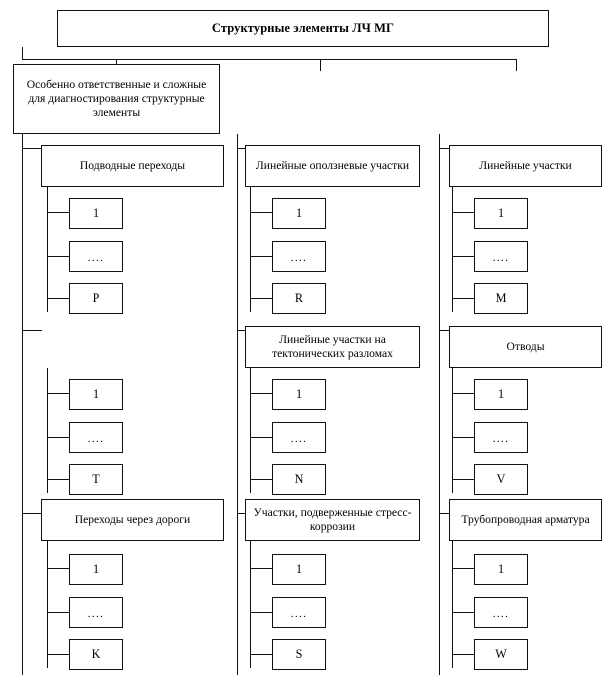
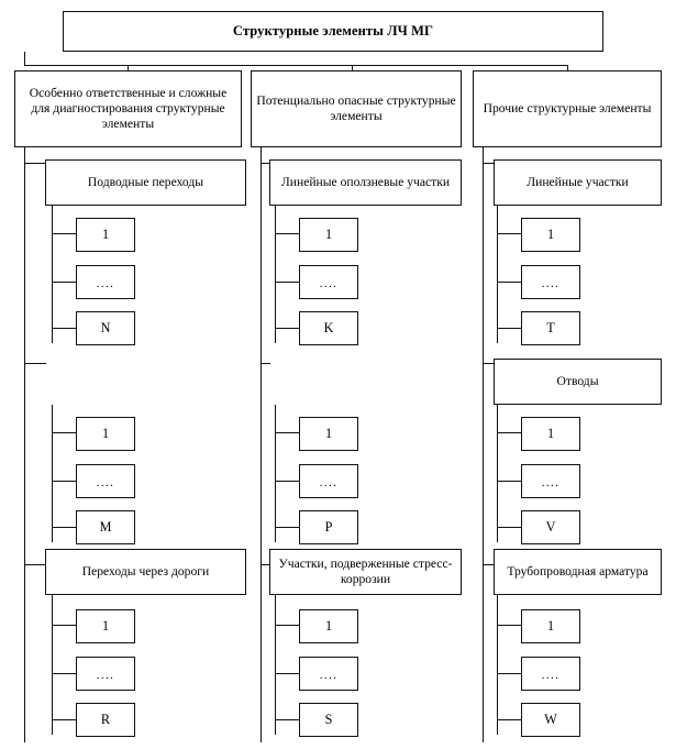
  Структурные элементы ЛЧ МГ
  Особенно ответственные и сложные для диагностирования структурные элементы
  Подводные переходы
  1
  ....
- P
+ N
  1
  ....
- T
+ M
  Переходы через дороги
  1
  ....
- K
+ R
+ Потенциально опасные структурные элементы
  Линейные оползневые участки
  1
  ....
- R
+ K
- Линейные участки на тектонических разломах
  1
  ....
- N
+ P
  Участки, подверженные стресс-коррозии
  1
  ....
  S
+ Прочие структурные элементы
  Линейные участки
  1
  ....
- M
+ T
  Отводы
  1
  ....
  V
  Трубопроводная арматура
  1
  ....
  W
